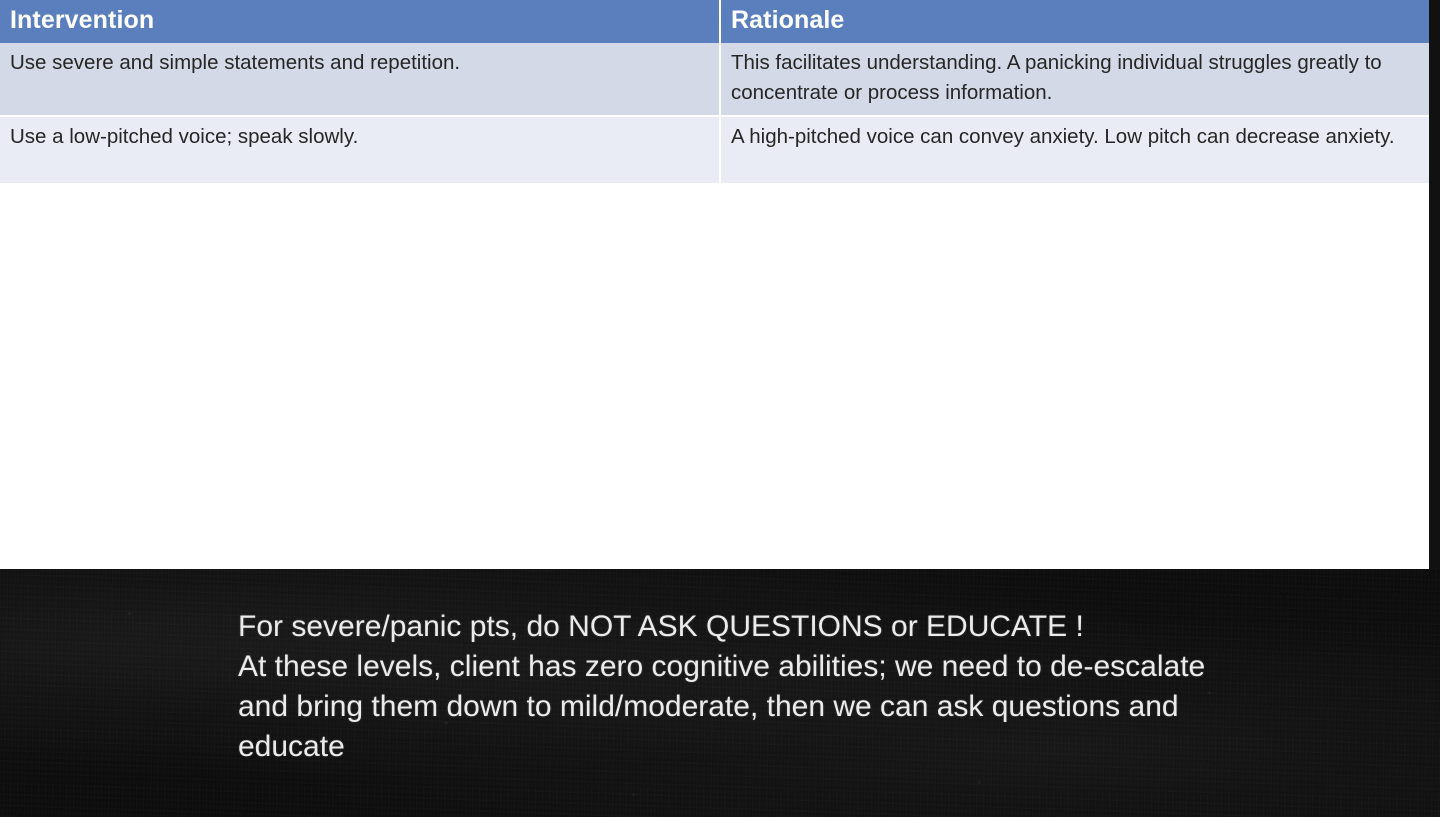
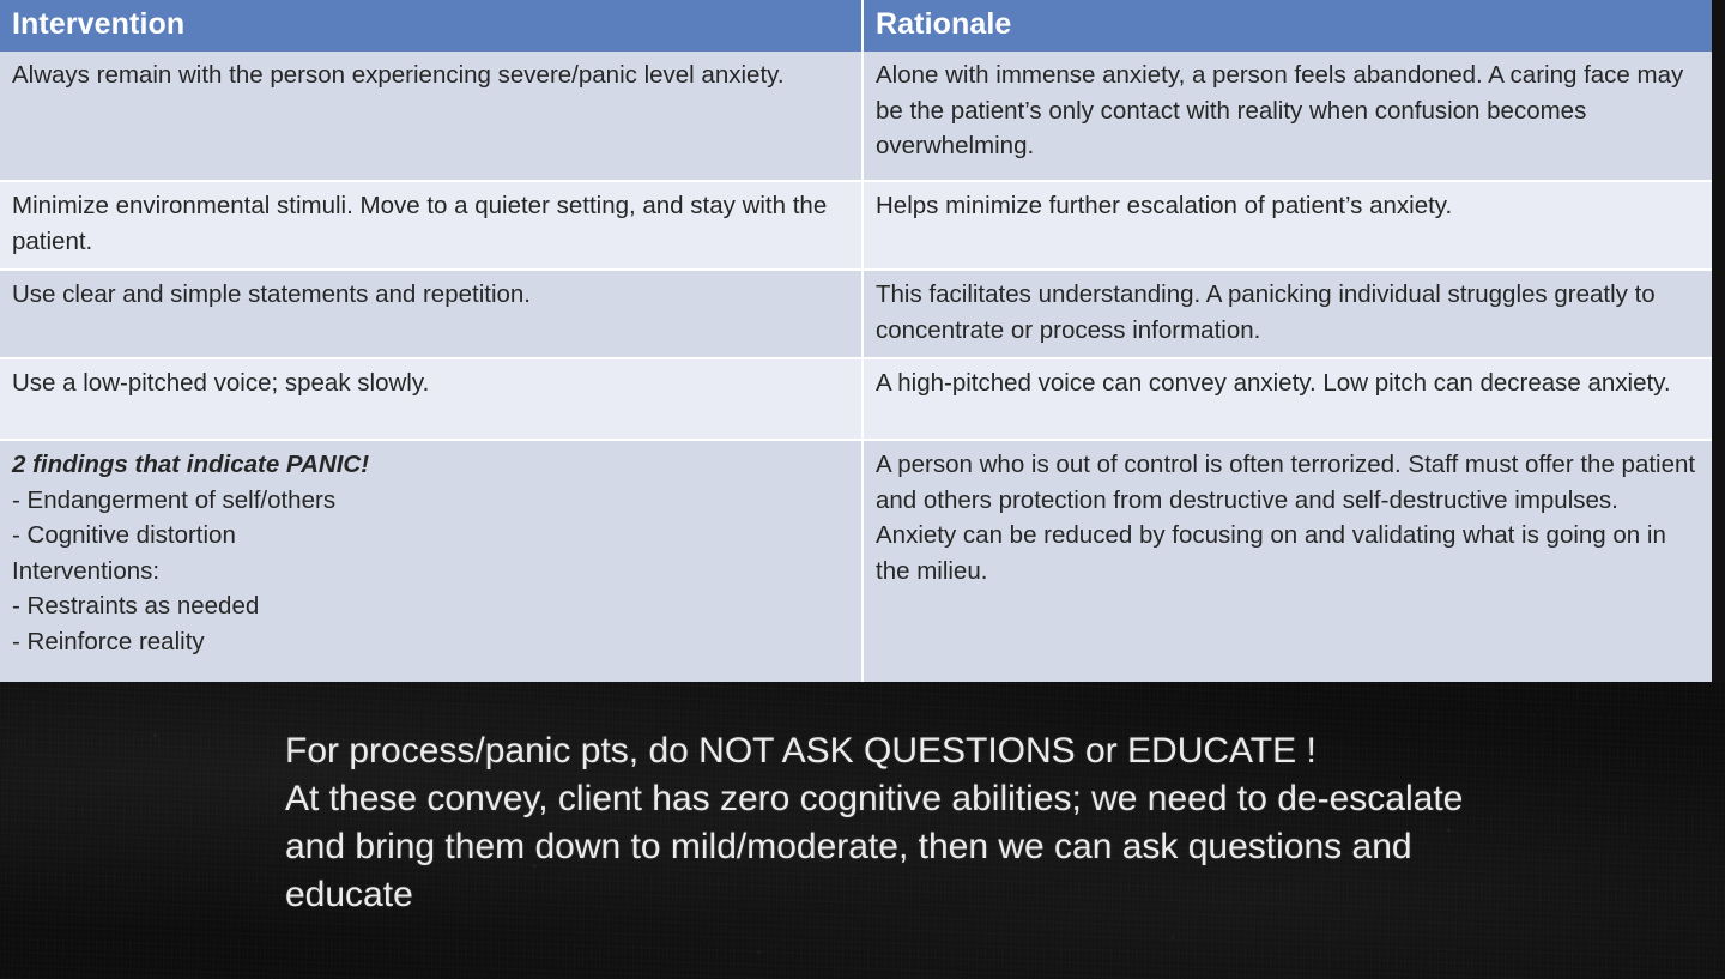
  Intervention	Rationale
+ Always remain with the person experiencing severe/panic level anxiety.	Alone with immense anxiety, a person feels abandoned. A caring face may be the patient’s only contact with reality when confusion becomes overwhelming.
+ Minimize environmental stimuli. Move to a quieter setting, and stay with the patient.	Helps minimize further escalation of patient’s anxiety.
- Use severe and simple statements and repetition.	This facilitates understanding. A panicking individual struggles greatly to concentrate or process information.
+ Use clear and simple statements and repetition.	This facilitates understanding. A panicking individual struggles greatly to concentrate or process information.
  Use a low-pitched voice; speak slowly.	A high-pitched voice can convey anxiety. Low pitch can decrease anxiety.
+ 2 findings that indicate PANIC! - Endangerment of self/others - Cognitive distortion Interventions: - Restraints as needed - Reinforce reality	A person who is out of control is often terrorized. Staff must offer the patient and others protection from destructive and self-destructive impulses. Anxiety can be reduced by focusing on and validating what is going on in the milieu.
- For severe/panic pts, do NOT ASK QUESTIONS or EDUCATE !
+ For process/panic pts, do NOT ASK QUESTIONS or EDUCATE !
- At these levels, client has zero cognitive abilities; we need to de-escalate and bring them down to mild/moderate, then we can ask questions and educate
+ At these convey, client has zero cognitive abilities; we need to de-escalate and bring them down to mild/moderate, then we can ask questions and educate
